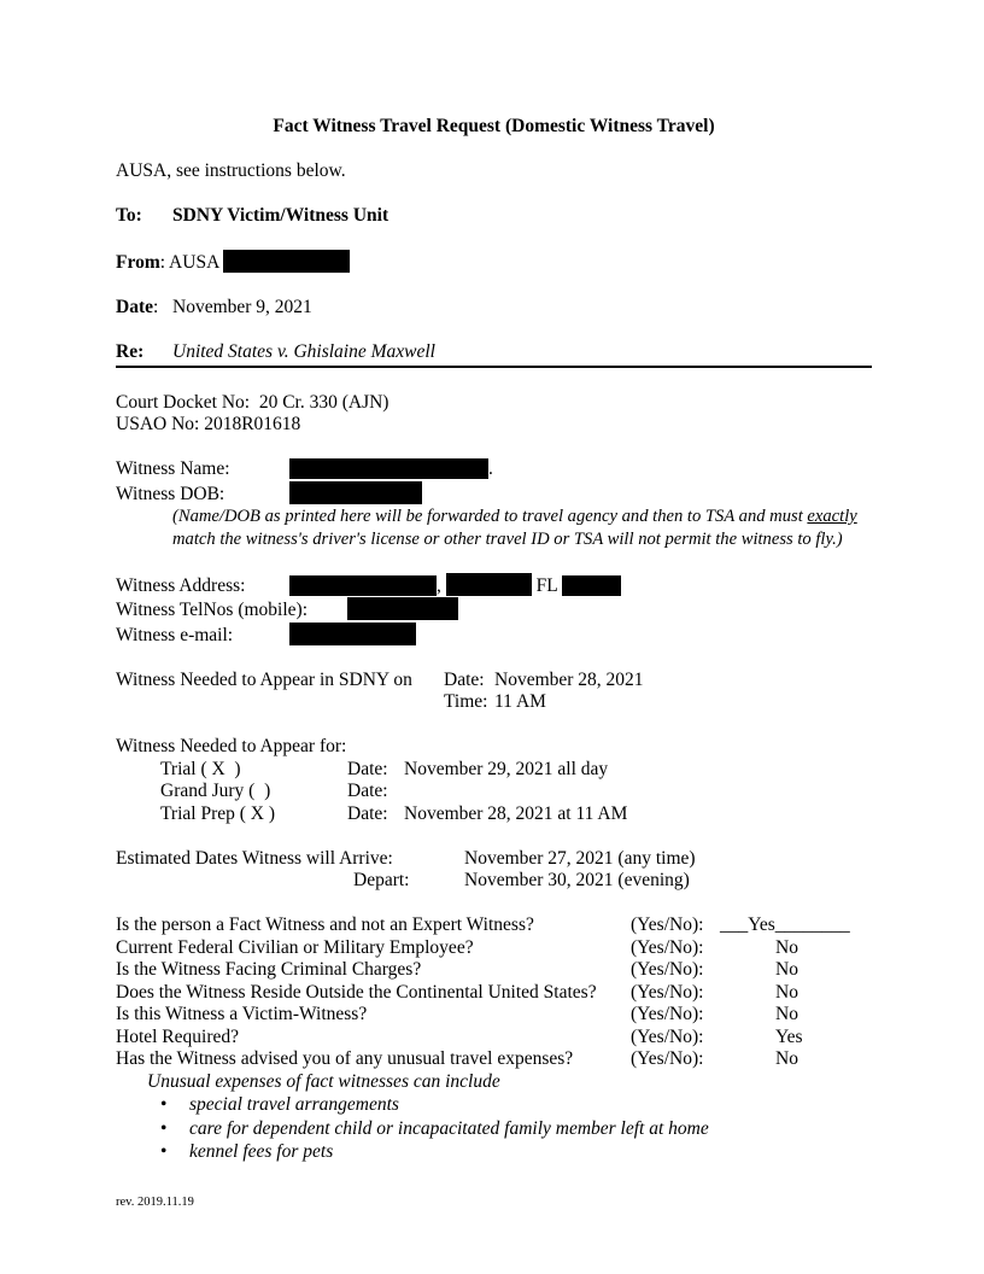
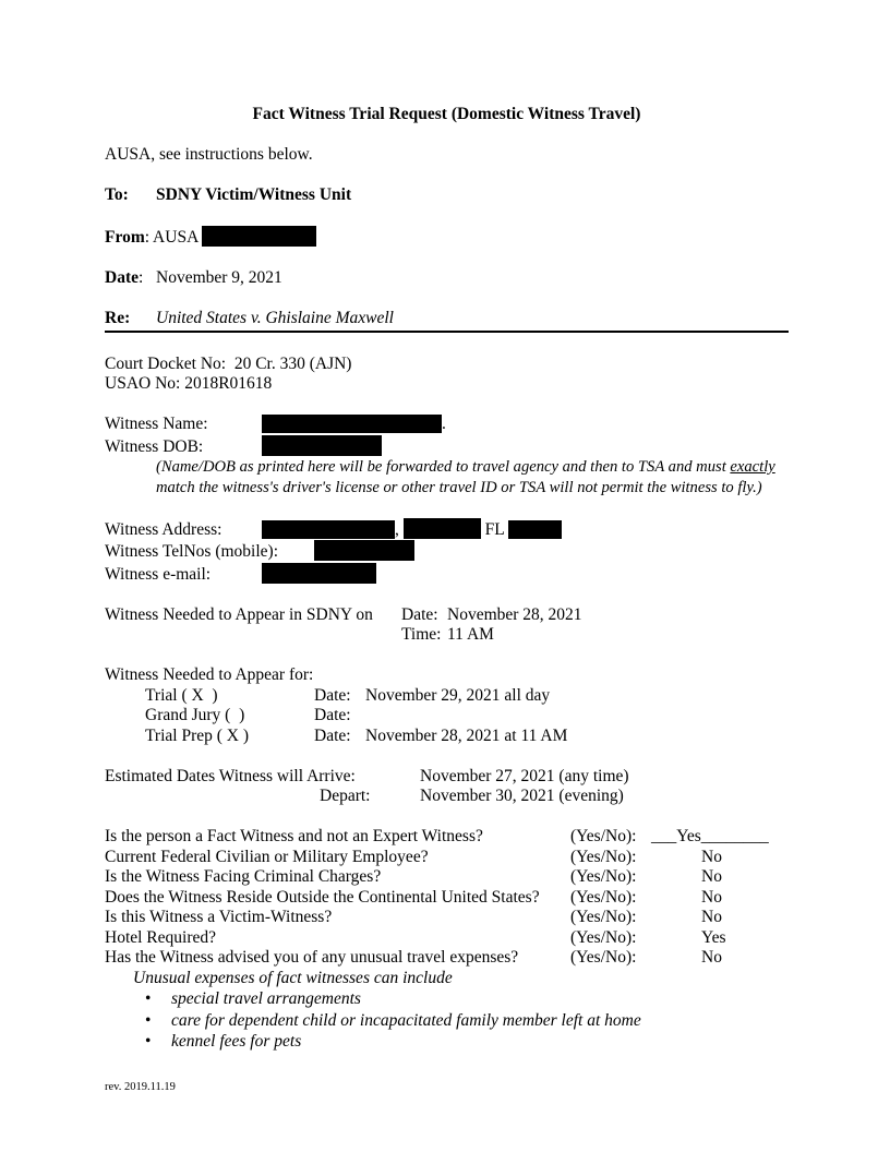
- Fact Witness Travel Request (Domestic Witness Travel)
+ Fact Witness Trial Request (Domestic Witness Travel)
  AUSA, see instructions below.
  To: SDNY Victim/Witness Unit
  From: AUSA
  Date: November 9, 2021
  Re: United States v. Ghislaine Maxwell
  Court Docket No: 20 Cr. 330 (AJN)
  USAO No: 2018R01618
  Witness Name: .
  Witness DOB:
  (Name/DOB as printed here will be forwarded to travel agency and then to TSA and must exactly
  match the witness's driver's license or other travel ID or TSA will not permit the witness to fly.)
  Witness Address: , FL
  Witness TelNos (mobile):
  Witness e-mail:
  Witness Needed to Appear in SDNY on Date: November 28, 2021
  Time: 11 AM
  Witness Needed to Appear for:
  Trial ( X ) Date: November 29, 2021 all day
  Grand Jury ( ) Date:
  Trial Prep ( X ) Date: November 28, 2021 at 11 AM
  Estimated Dates Witness will Arrive: November 27, 2021 (any time)
  Depart: November 30, 2021 (evening)
  Is the person a Fact Witness and not an Expert Witness?
  (Yes/No):
  ___Yes________
  Current Federal Civilian or Military Employee?
  (Yes/No):
  No
  Is the Witness Facing Criminal Charges?
  (Yes/No):
  No
  Does the Witness Reside Outside the Continental United States?
  (Yes/No):
  No
  Is this Witness a Victim-Witness?
  (Yes/No):
  No
  Hotel Required?
  (Yes/No):
  Yes
  Has the Witness advised you of any unusual travel expenses?
  (Yes/No):
  No
  Unusual expenses of fact witnesses can include
  •
  special travel arrangements
  •
  care for dependent child or incapacitated family member left at home
  •
  kennel fees for pets
  rev. 2019.11.19
